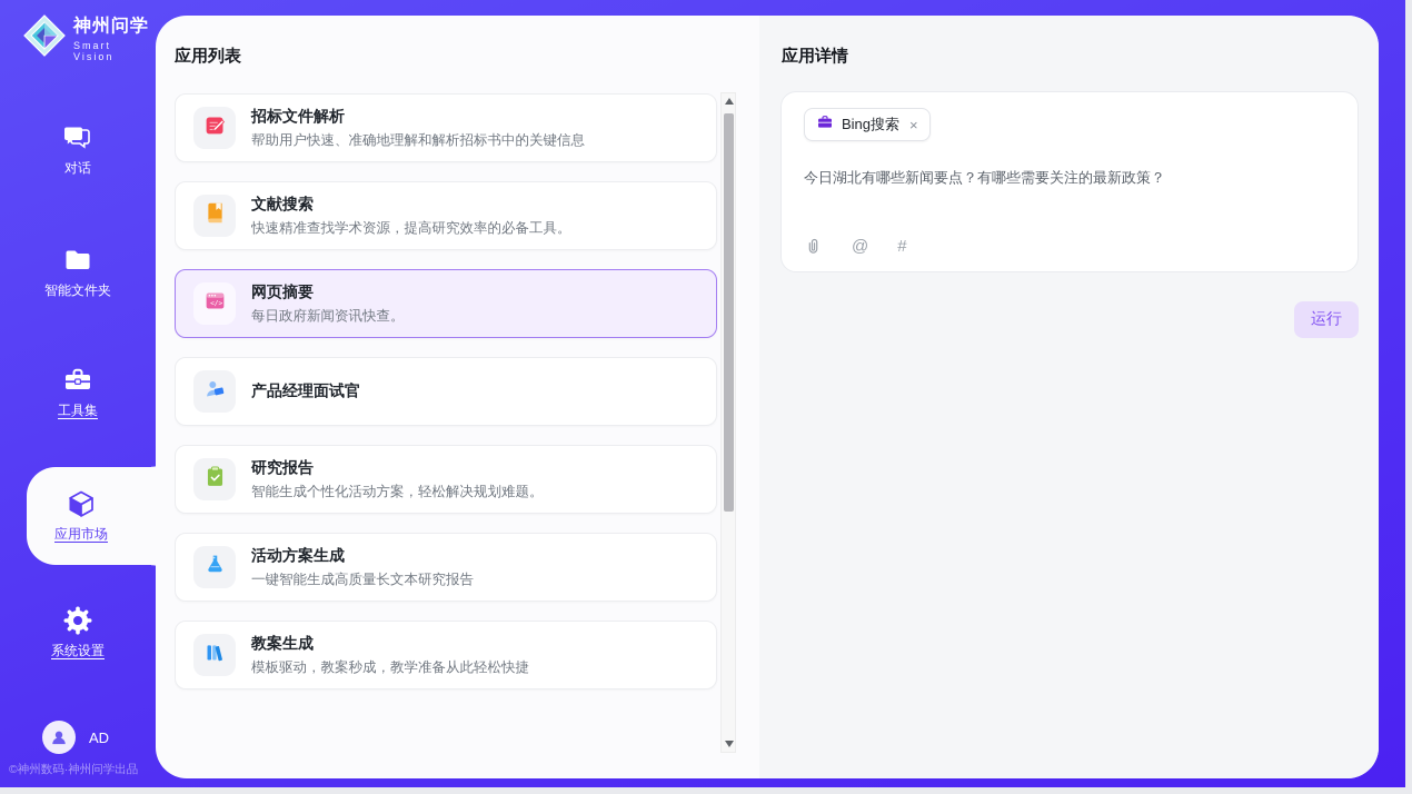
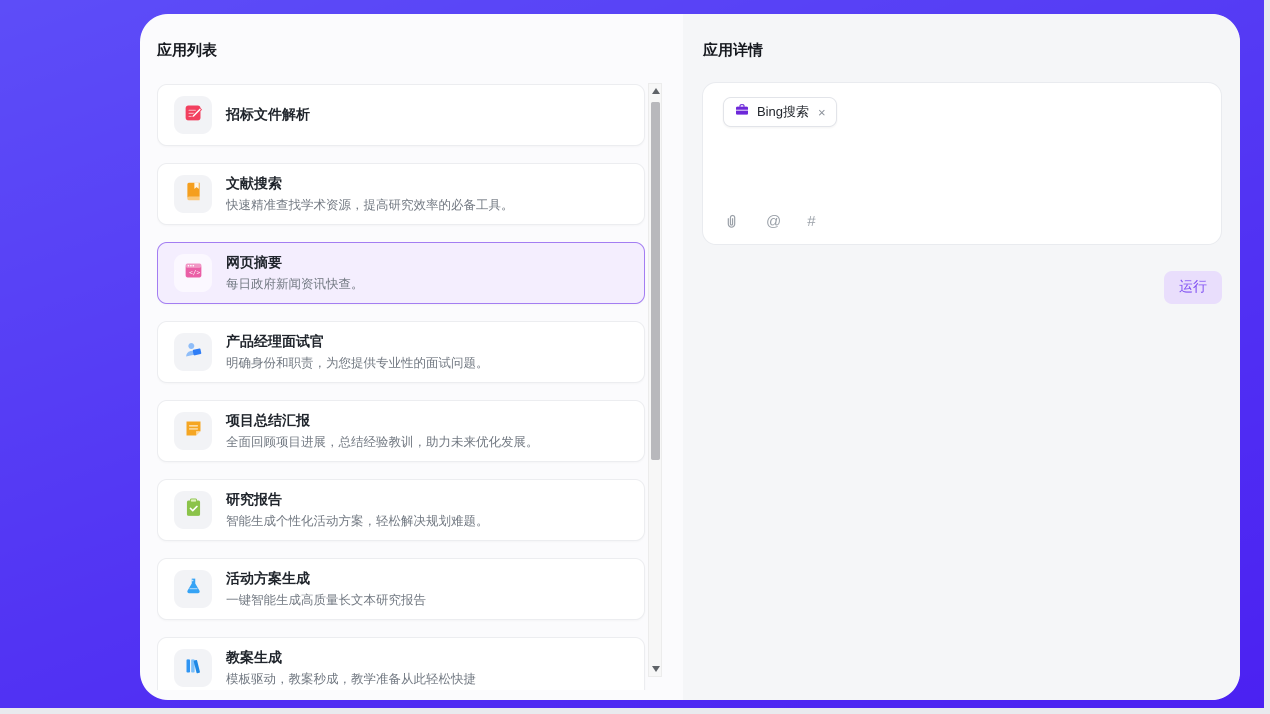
- 神州问学
- Smart Vision
- 对话
- 智能文件夹
- 工具集
- 应用市场
- 系统设置
- AD
- ©神州数码·神州问学出品
  应用列表
  招标文件解析
- 帮助用户快速、准确地理解和解析招标书中的关键信息
  文献搜索
  快速精准查找学术资源，提高研究效率的必备工具。
  网页摘要
  每日政府新闻资讯快查。
  产品经理面试官
+ 明确身份和职责，为您提供专业性的面试问题。
+ 项目总结汇报
+ 全面回顾项目进展，总结经验教训，助力未来优化发展。
  研究报告
  智能生成个性化活动方案，轻松解决规划难题。
  活动方案生成
  一键智能生成高质量长文本研究报告
  教案生成
  模板驱动，教案秒成，教学准备从此轻松快捷
  应用详情
  Bing搜索
  ×
- 今日湖北有哪些新闻要点？有哪些需要关注的最新政策？
  @
  #
  运行
